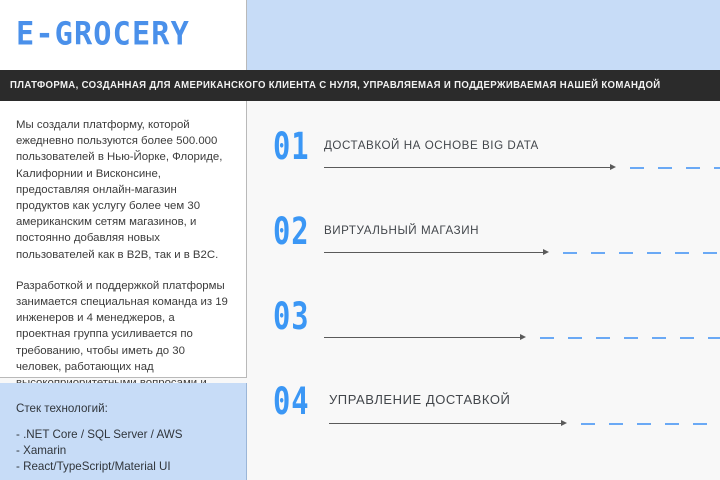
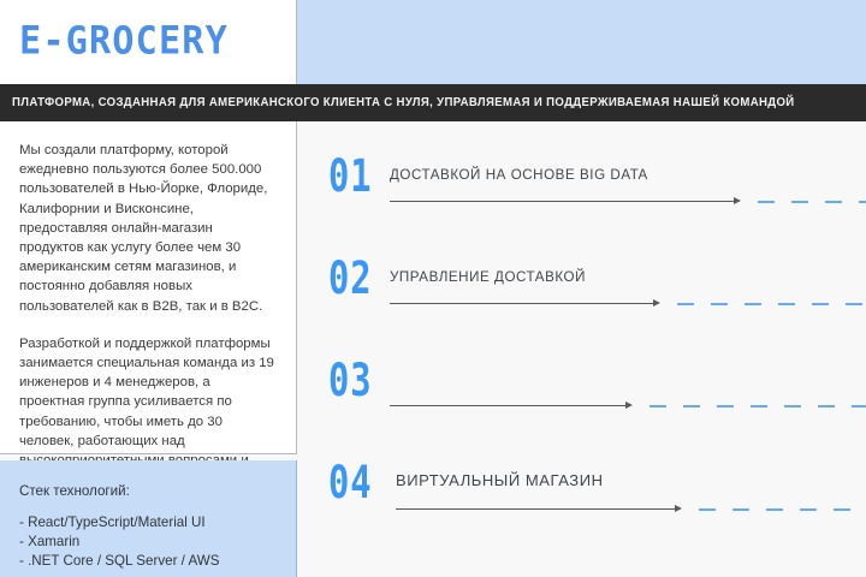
  E-GROCERY
  ПЛАТФОРМА, СОЗДАННАЯ ДЛЯ АМЕРИКАНСКОГО КЛИЕНТА С НУЛЯ, УПРАВЛЯЕМАЯ И ПОДДЕРЖИВАЕМАЯ НАШЕЙ КОМАНДОЙ
  Мы создали платформу, которой ежедневно пользуются более 500.000 пользователей в Нью-Йорке, Флориде, Калифорнии и Висконсине, предоставляя онлайн-магазин продуктов как услугу более чем 30 американским сетям магазинов, и постоянно добавляя новых пользователей как в B2B, так и в B2C.
  Разработкой и поддержкой платформы занимается специальная команда из 19 инженеров и 4 менеджеров, а проектная группа усиливается по требованию, чтобы иметь до 30 человек, работающих над
  Стек технологий:
- - .NET Core / SQL Server / AWS
+ - React/TypeScript/Material UI
  - Xamarin
- - React/TypeScript/Material UI
+ - .NET Core / SQL Server / AWS
  01
  ДОСТАВКОЙ НА ОСНОВЕ BIG DATA
  02
- ВИРТУАЛЬНЫЙ МАГАЗИН
+ УПРАВЛЕНИЕ ДОСТАВКОЙ
  03
  04
- УПРАВЛЕНИЕ ДОСТАВКОЙ
+ ВИРТУАЛЬНЫЙ МАГАЗИН
